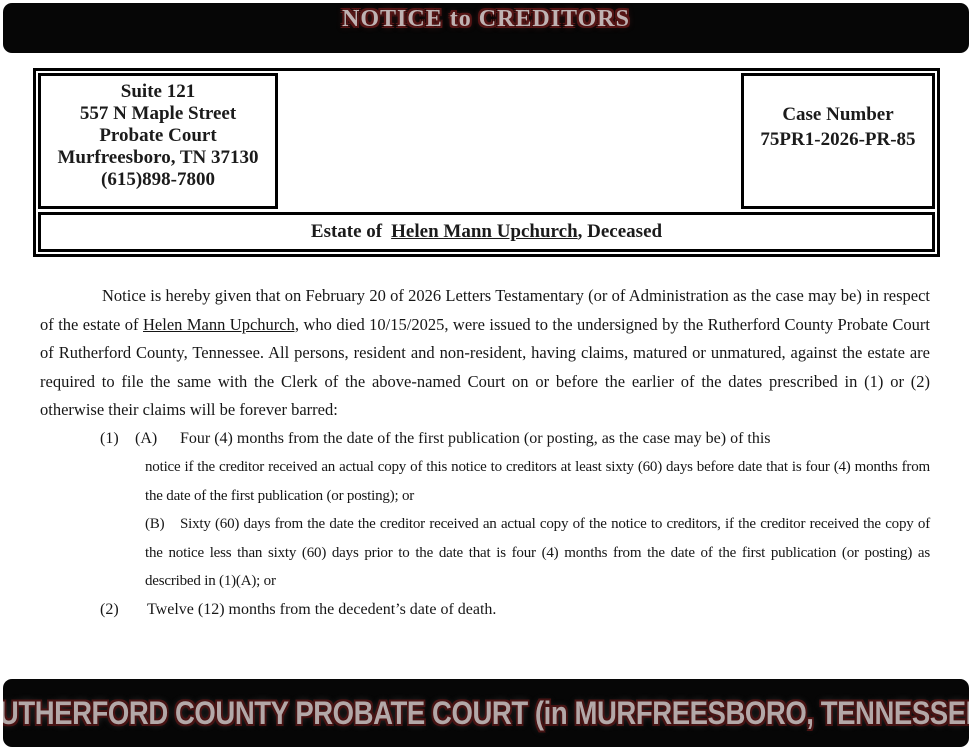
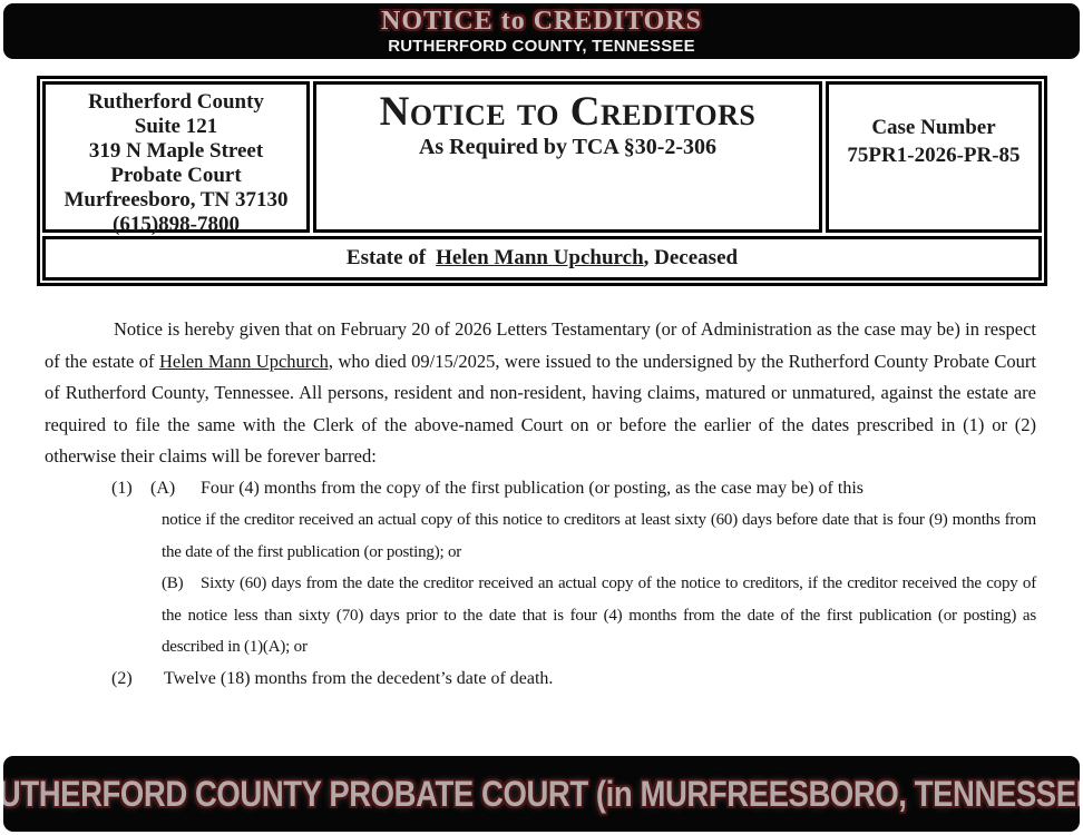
  NOTICE to CREDITORS
+ RUTHERFORD COUNTY, TENNESSEE
+ Rutherford County
  Suite 121
- 557 N Maple Street
+ 319 N Maple Street
  Probate Court
  Murfreesboro, TN 37130
  (615)898-7800
+ Notice to Creditors
+ As Required by TCA §30-2-306
  Case Number
  75PR1-2026-PR-85
  Estate of
  Helen Mann Upchurch
  , Deceased
- Notice is hereby given that on February 20 of 2026 Letters Testamentary (or of Administration as the case may be) in respect of the estate of Helen Mann Upchurch, who died 10/15/2025, were issued to the undersigned by the Rutherford County Probate Court of Rutherford County, Tennessee. All persons, resident and non-resident, having claims, matured or unmatured, against the estate are required to file the same with the Clerk of the above-named Court on or before the earlier of the dates prescribed in (1) or (2) otherwise their claims will be forever barred:
+ Notice is hereby given that on February 20 of 2026 Letters Testamentary (or of Administration as the case may be) in respect of the estate of Helen Mann Upchurch, who died 09/15/2025, were issued to the undersigned by the Rutherford County Probate Court of Rutherford County, Tennessee. All persons, resident and non-resident, having claims, matured or unmatured, against the estate are required to file the same with the Clerk of the above-named Court on or before the earlier of the dates prescribed in (1) or (2) otherwise their claims will be forever barred:
- (1) (A) Four (4) months from the date of the first publication (or posting, as the case may be) of this
+ (1) (A) Four (4) months from the copy of the first publication (or posting, as the case may be) of this
- notice if the creditor received an actual copy of this notice to creditors at least sixty (60) days before date that is four (4) months from the date of the first publication (or posting); or
+ notice if the creditor received an actual copy of this notice to creditors at least sixty (60) days before date that is four (9) months from the date of the first publication (or posting); or
- (B) Sixty (60) days from the date the creditor received an actual copy of the notice to creditors, if the creditor received the copy of the notice less than sixty (60) days prior to the date that is four (4) months from the date of the first publication (or posting) as described in (1)(A); or
+ (B) Sixty (60) days from the date the creditor received an actual copy of the notice to creditors, if the creditor received the copy of the notice less than sixty (70) days prior to the date that is four (4) months from the date of the first publication (or posting) as described in (1)(A); or
- (2) Twelve (12) months from the decedent’s date of death.
+ (2) Twelve (18) months from the decedent’s date of death.
  UTHERFORD COUNTY PROBATE COURT (in MURFREESBORO, TENNESSE
